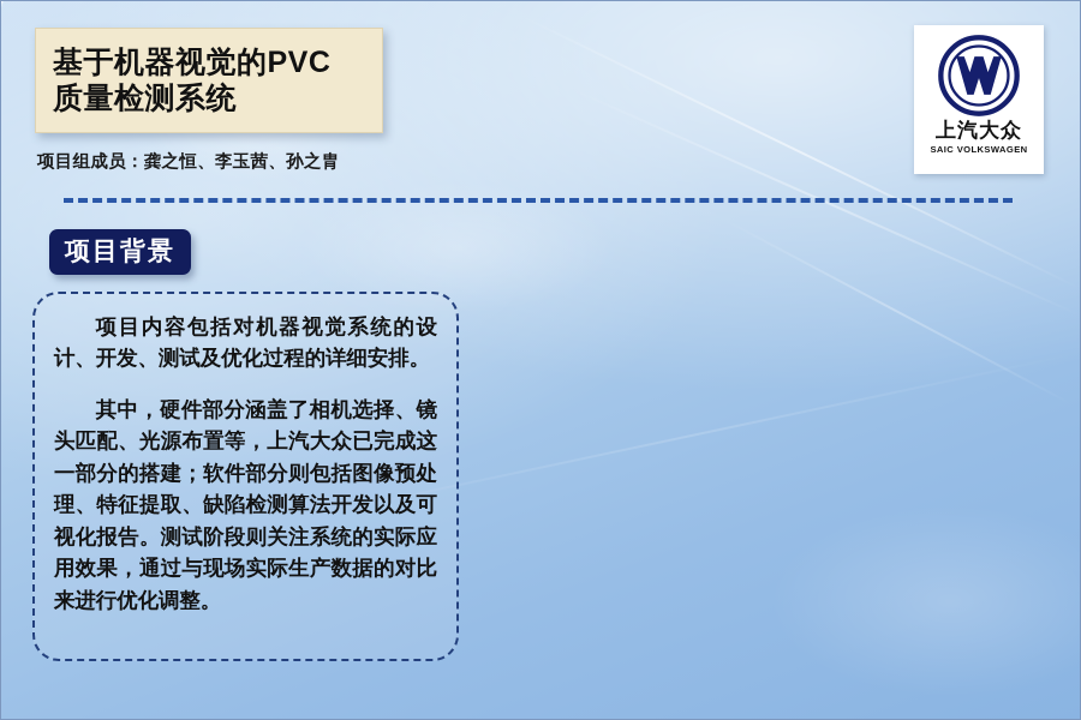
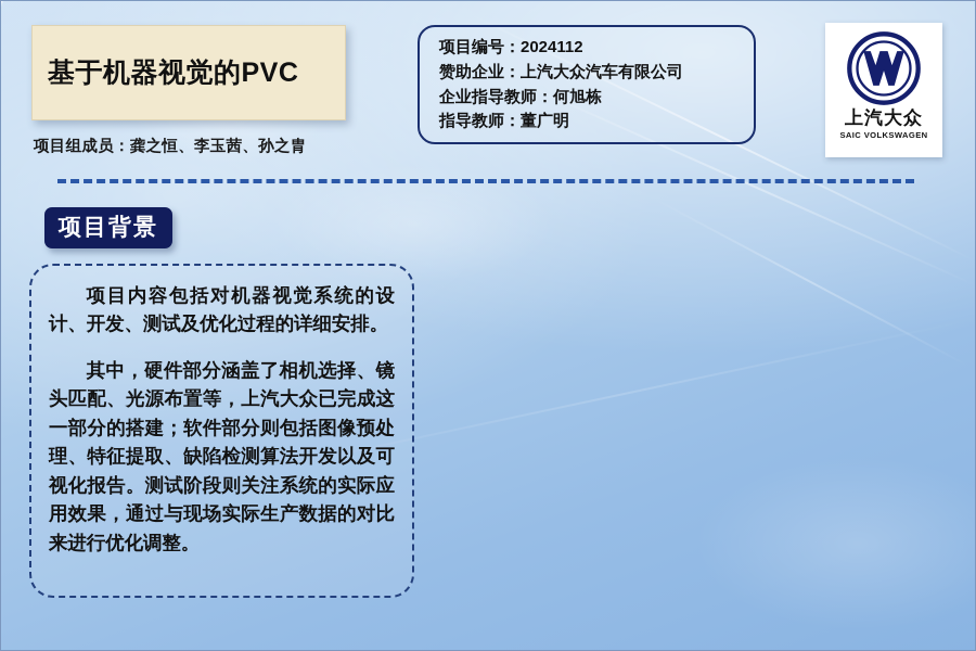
  基于机器视觉的PVC
- 质量检测系统
  项目组成员：龚之恒、李玉茜、孙之胄
+ 项目编号：2024112
+ 赞助企业：上汽大众汽车有限公司
+ 企业指导教师：何旭栋
+ 指导教师：董广明
  上汽大众
  SAIC VOLKSWAGEN
  项目背景
  项目内容包括对机器视觉系统的设计、开发、测试及优化过程的详细安排。
  其中，硬件部分涵盖了相机选择、镜头匹配、光源布置等，上汽大众已完成这一部分的搭建；软件部分则包括图像预处理、特征提取、缺陷检测算法开发以及可视化报告。测试阶段则关注系统的实际应用效果，通过与现场实际生产数据的对比来进行优化调整。
